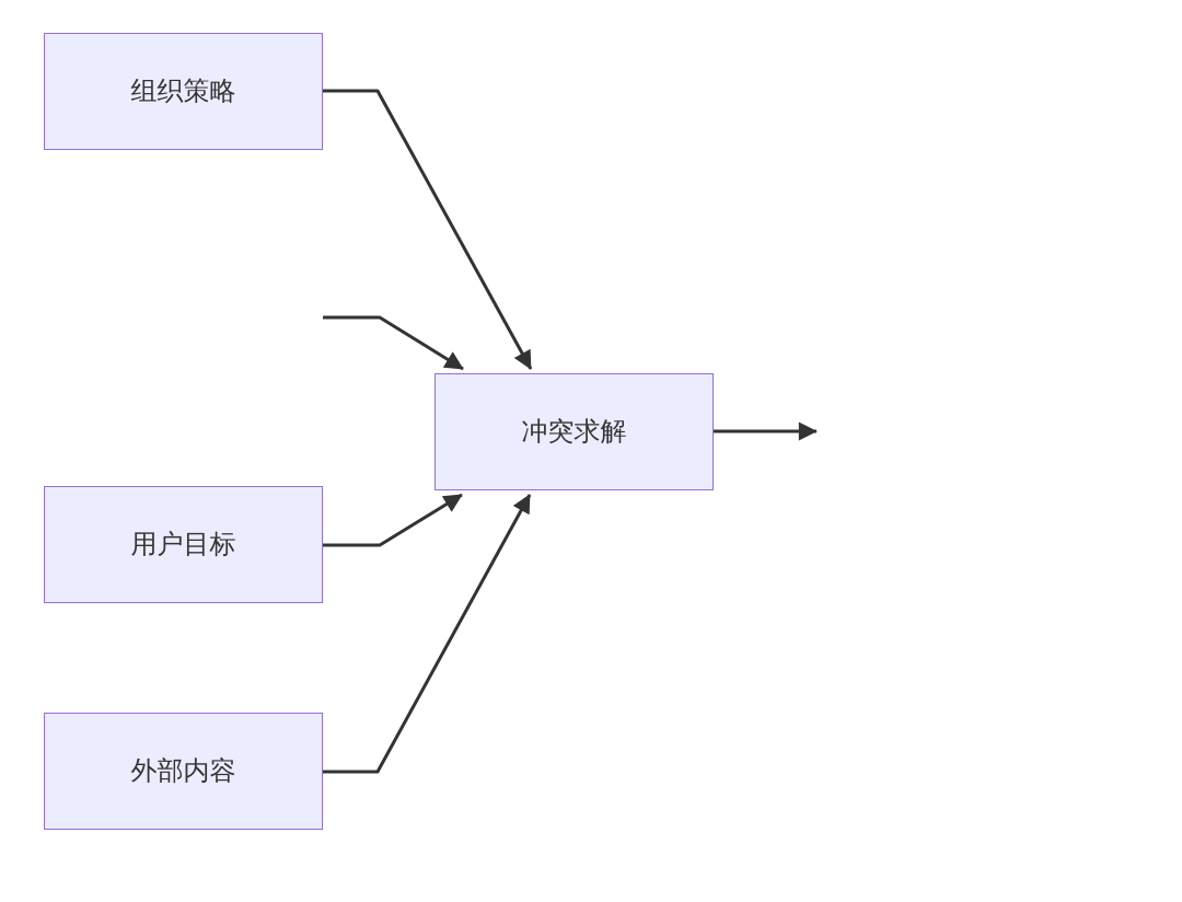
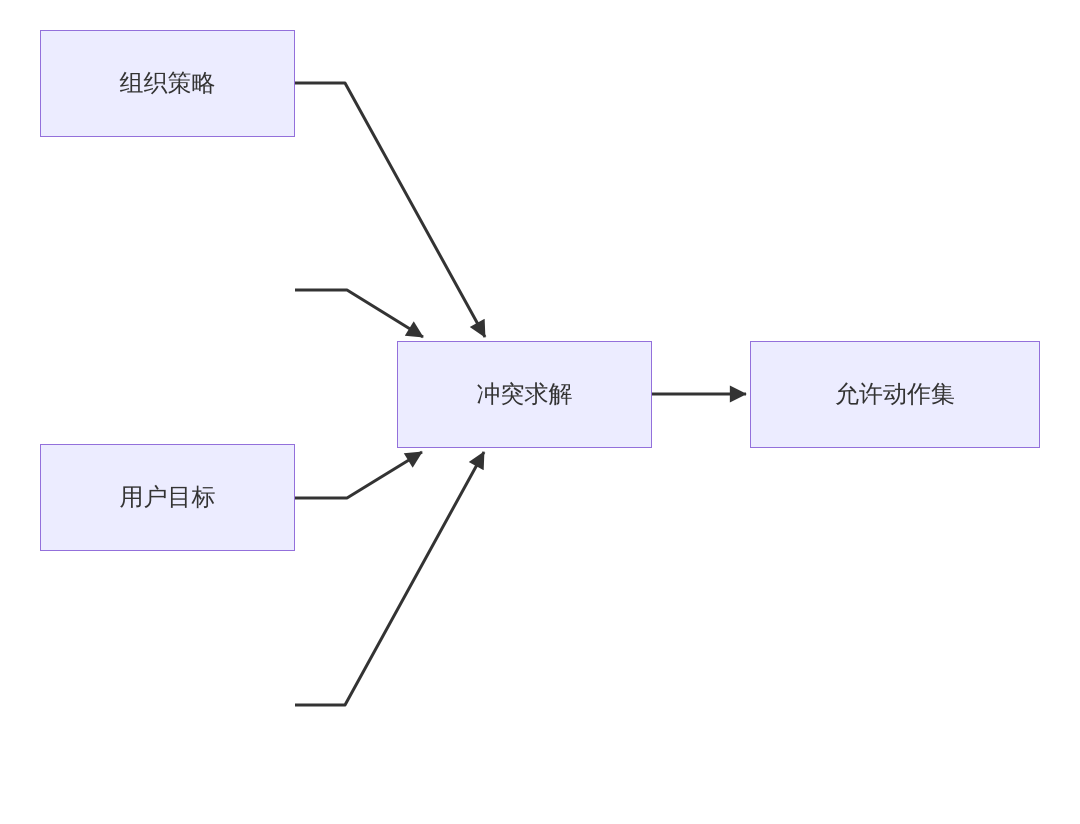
  组织策略
  用户目标
- 外部内容
  冲突求解
+ 允许动作集
